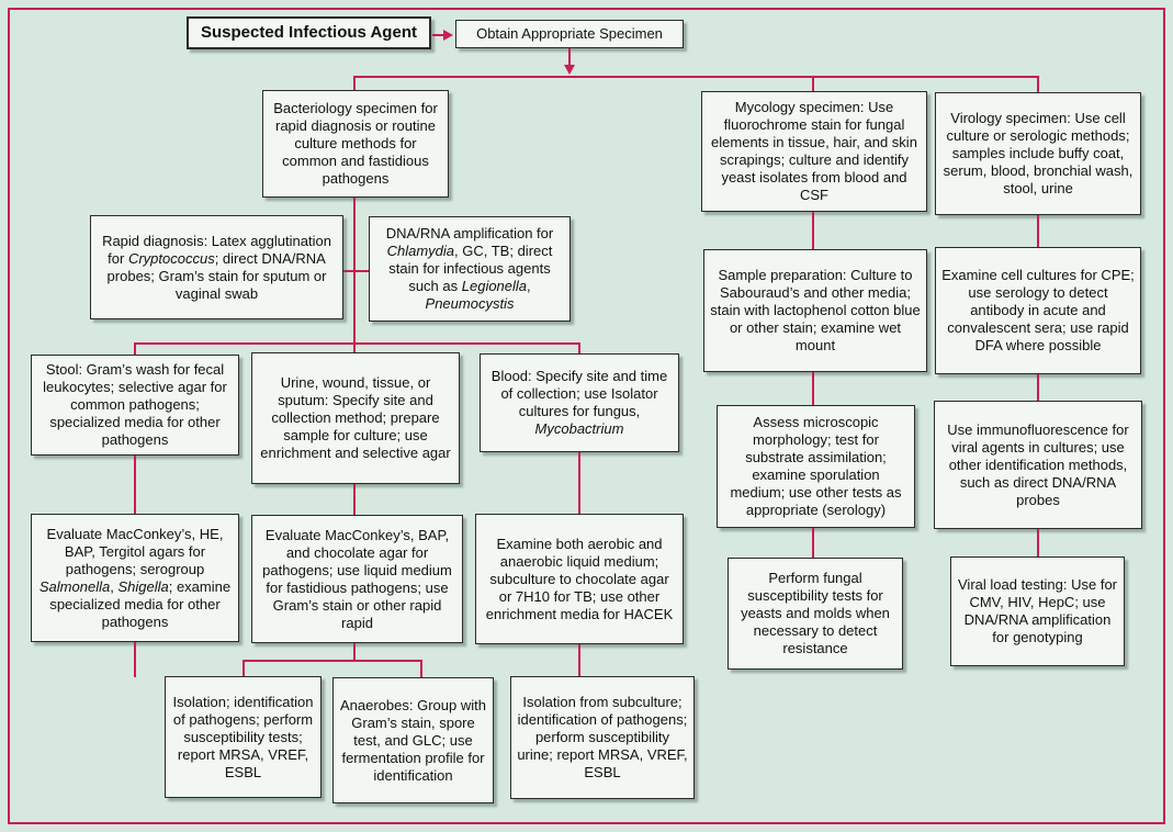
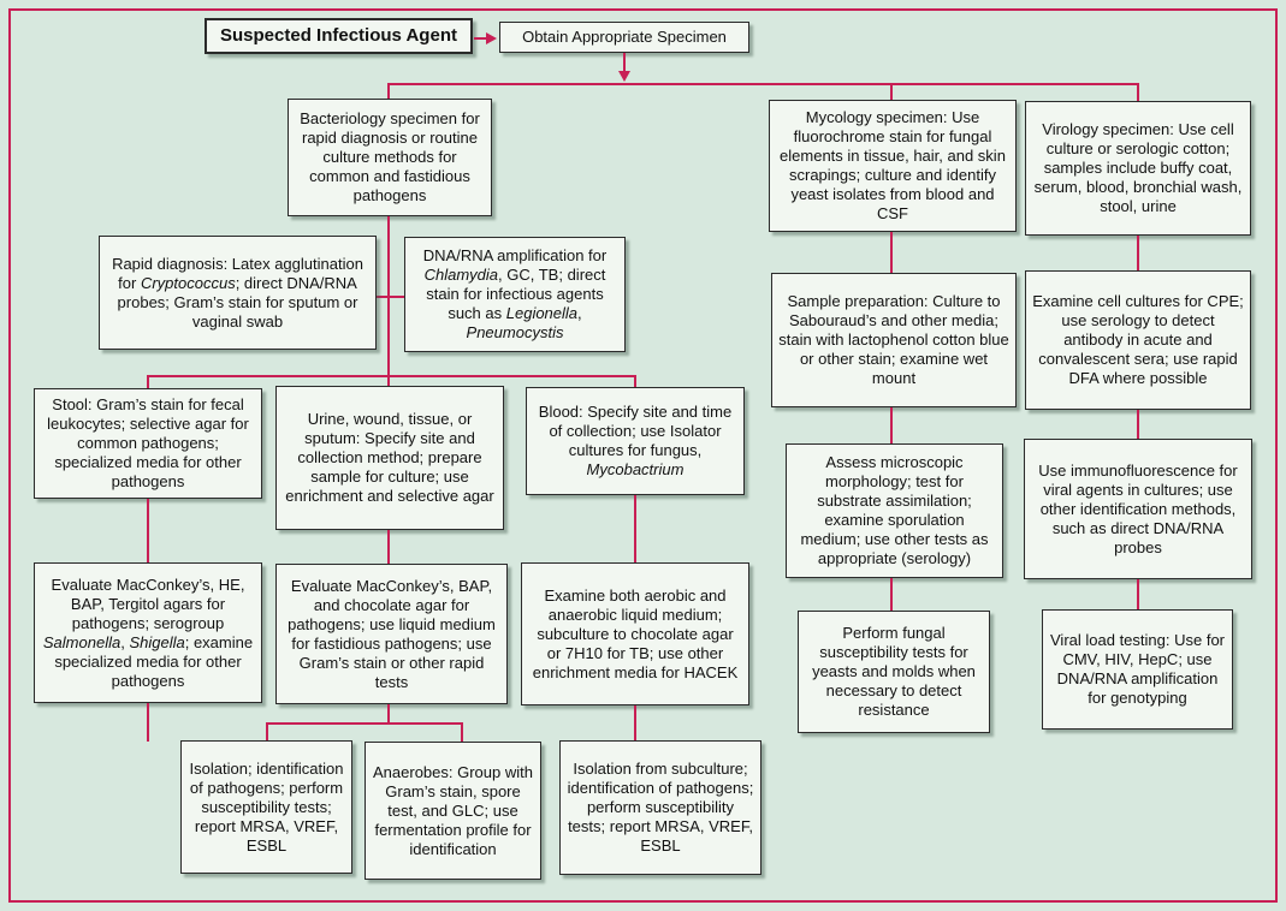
  Suspected Infectious Agent
  Obtain Appropriate Specimen
  Bacteriology specimen for rapid diagnosis or routine culture methods for common and fastidious pathogens
  Rapid diagnosis: Latex agglutination for Cryptococcus; direct DNA/RNA probes; Gram’s stain for sputum or vaginal swab
  DNA/RNA amplification for Chlamydia, GC, TB; direct stain for infectious agents such as Legionella, Pneumocystis
- Stool: Gram’s wash for fecal leukocytes; selective agar for common pathogens; specialized media for other pathogens
+ Stool: Gram’s stain for fecal leukocytes; selective agar for common pathogens; specialized media for other pathogens
  Urine, wound, tissue, or sputum: Specify site and collection method; prepare sample for culture; use enrichment and selective agar
  Blood: Specify site and time of collection; use Isolator cultures for fungus, Mycobactrium
  Evaluate MacConkey’s, HE, BAP, Tergitol agars for pathogens; serogroup Salmonella, Shigella; examine specialized media for other pathogens
- Evaluate MacConkey’s, BAP, and chocolate agar for pathogens; use liquid medium for fastidious pathogens; use Gram’s stain or other rapid rapid
+ Evaluate MacConkey’s, BAP, and chocolate agar for pathogens; use liquid medium for fastidious pathogens; use Gram’s stain or other rapid tests
  Examine both aerobic and anaerobic liquid medium; subculture to chocolate agar or 7H10 for TB; use other enrichment media for HACEK
  Isolation; identification of pathogens; perform susceptibility tests; report MRSA, VREF, ESBL
  Anaerobes: Group with Gram’s stain, spore test, and GLC; use fermentation profile for identification
- Isolation from subculture; identification of pathogens; perform susceptibility urine; report MRSA, VREF, ESBL
+ Isolation from subculture; identification of pathogens; perform susceptibility tests; report MRSA, VREF, ESBL
  Mycology specimen: Use fluorochrome stain for fungal elements in tissue, hair, and skin scrapings; culture and identify yeast isolates from blood and CSF
  Sample preparation: Culture to Sabouraud’s and other media; stain with lactophenol cotton blue or other stain; examine wet mount
  Assess microscopic morphology; test for substrate assimilation; examine sporulation medium; use other tests as appropriate (serology)
  Perform fungal susceptibility tests for yeasts and molds when necessary to detect resistance
- Virology specimen: Use cell culture or serologic methods; samples include buffy coat, serum, blood, bronchial wash, stool, urine
+ Virology specimen: Use cell culture or serologic cotton; samples include buffy coat, serum, blood, bronchial wash, stool, urine
  Examine cell cultures for CPE; use serology to detect antibody in acute and convalescent sera; use rapid DFA where possible
  Use immunofluorescence for viral agents in cultures; use other identification methods, such as direct DNA/RNA probes
  Viral load testing: Use for CMV, HIV, HepC; use DNA/RNA amplification for genotyping
